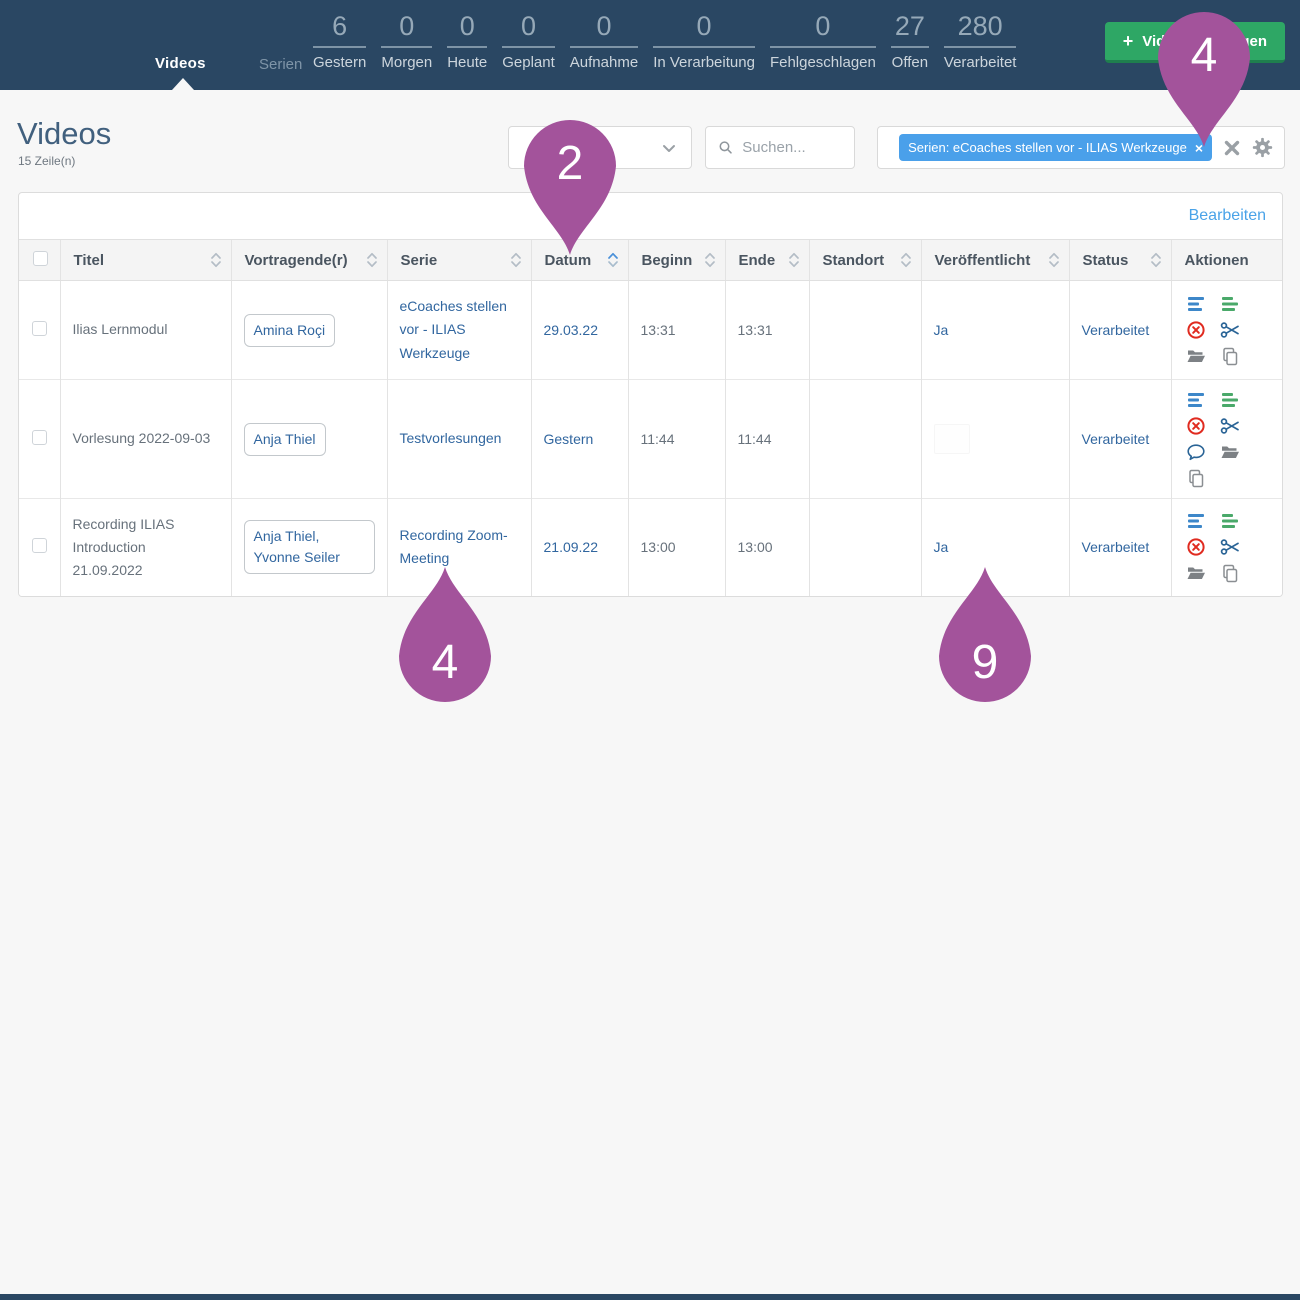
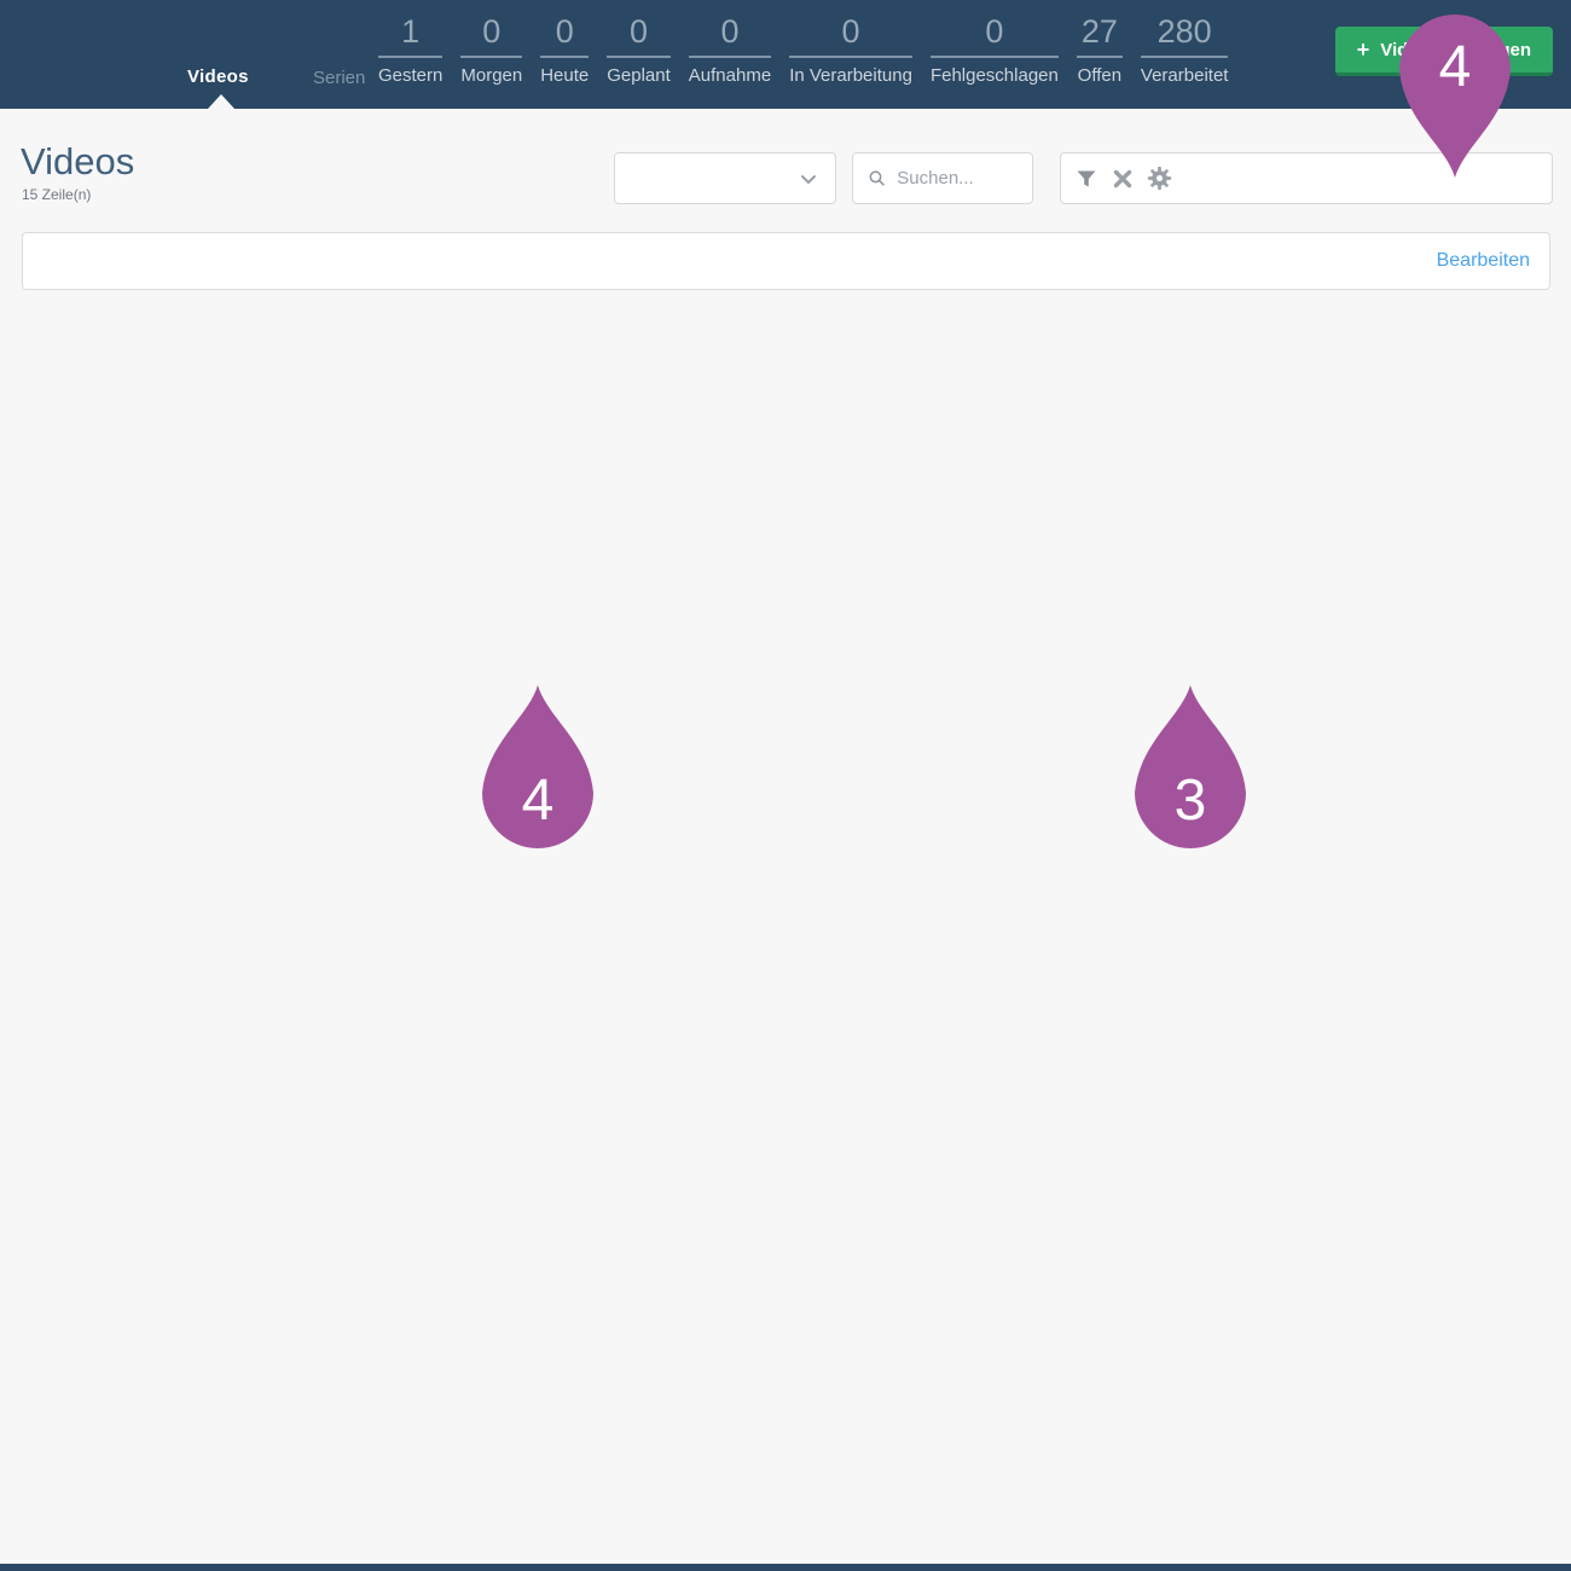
  Videos
  Serien
- 6
+ 1
  Gestern
  0
  Morgen
  0
  Heute
  0
  Geplant
  0
  Aufnahme
  0
  In Verarbeitung
  0
  Fehlgeschlagen
  27
  Offen
  280
  Verarbeitet
  +
  Videos
  15 Zeile(n)
  Suchen...
- Serien: eCoaches stellen vor - ILIAS Werkzeuge
- ×
  Bearbeiten
- 	Titel	Vortragende(r)	Serie	Datum	Beginn	Ende	Standort	Veröffentlicht	Status	Aktionen
- 	Ilias Lernmodul	Amina Roçi	eCoaches stellen vor - ILIAS Werkzeuge	29.03.22	13:31	13:31		Ja	Verarbeitet
- 	Vorlesung 2022-09-03	Anja Thiel	Testvorlesungen	Gestern	11:44	11:44			Verarbeitet
- 	Recording ILIAS Introduction 21.09.2022	Anja Thiel, Yvonne Seiler	Recording Zoom-Meeting	21.09.22	13:00	13:00		Ja	Verarbeitet
  4
- 2
  4
- 9
+ 3
